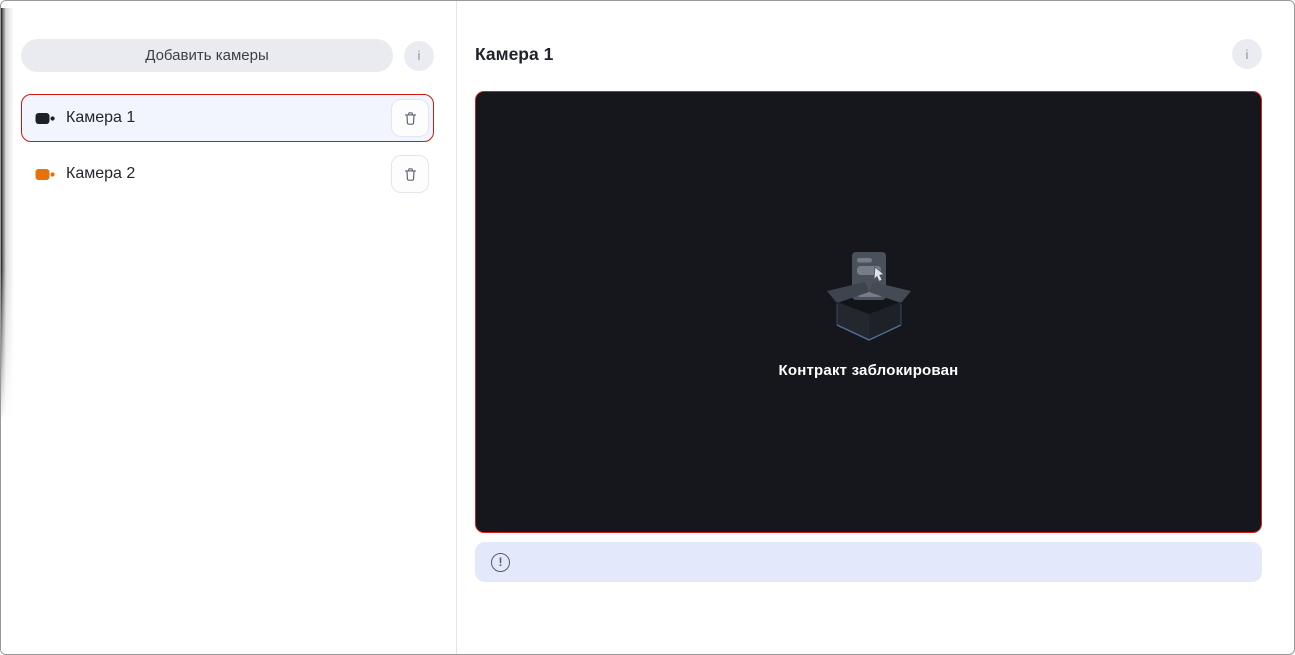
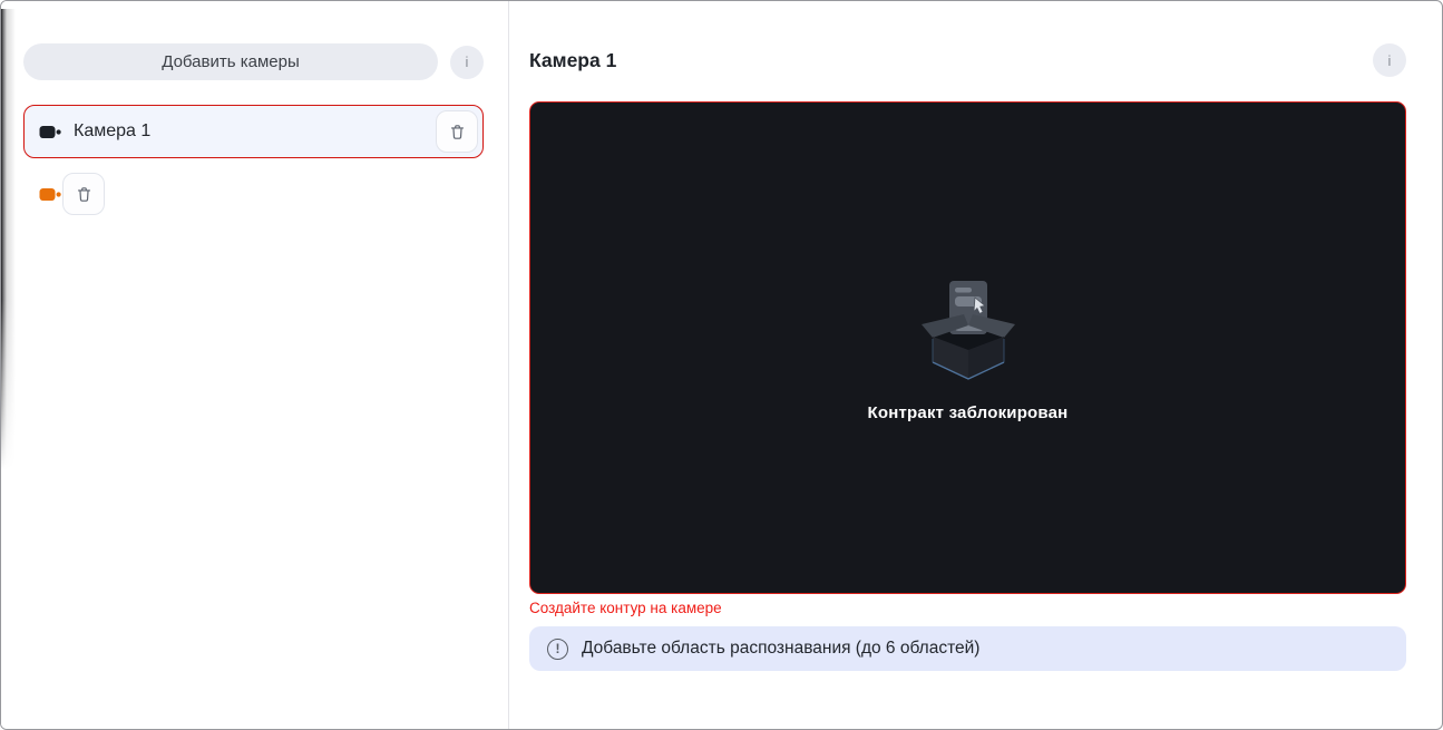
  Добавить камеры
  i
  Камера 1
- Камера 2
  Камера 1
  i
  Контракт заблокирован
+ Создайте контур на камере
  !
+ Добавьте область распознавания (до 6 областей)
